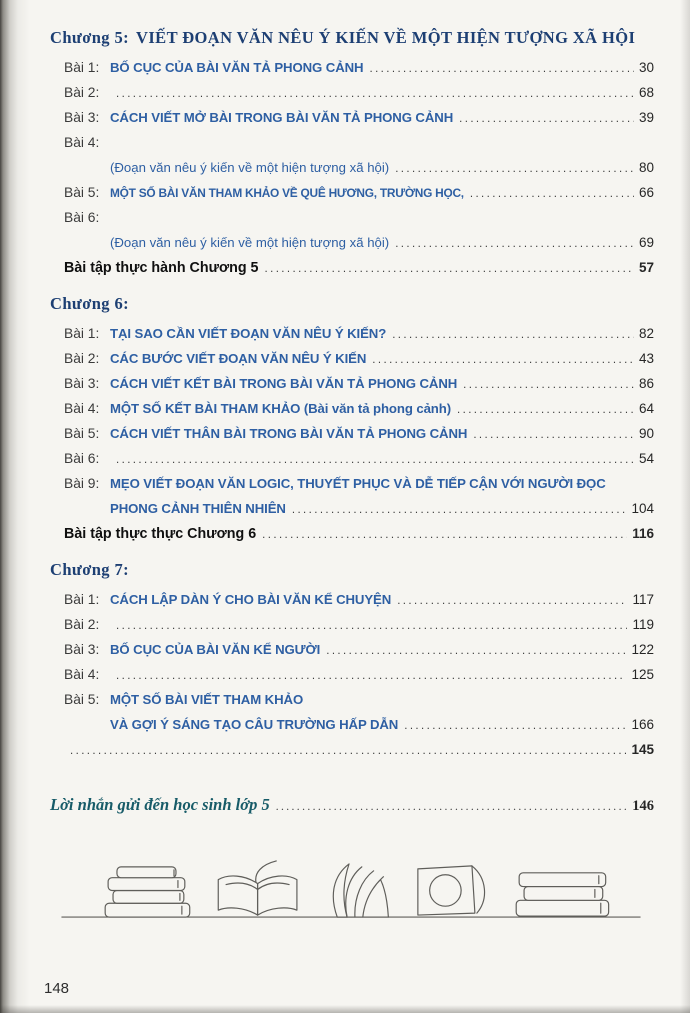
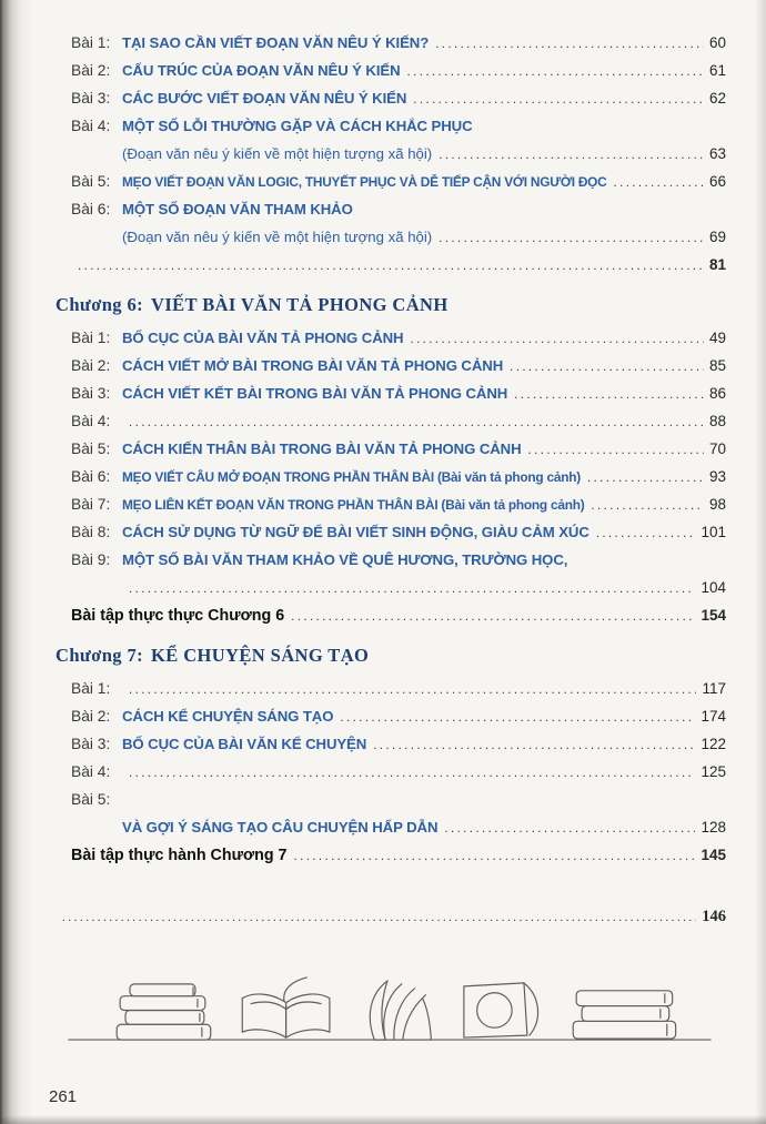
- Chương 5:
- VIẾT ĐOẠN VĂN NÊU Ý KIẾN VỀ MỘT HIỆN TƯỢNG XÃ HỘI
  Bài 1:
- BỐ CỤC CỦA BÀI VĂN TẢ PHONG CẢNH
+ TẠI SAO CẦN VIẾT ĐOẠN VĂN NÊU Ý KIẾN?
- 30
+ 60
  Bài 2:
+ CẤU TRÚC CỦA ĐOẠN VĂN NÊU Ý KIẾN
- 68
+ 61
  Bài 3:
- CÁCH VIẾT MỞ BÀI TRONG BÀI VĂN TẢ PHONG CẢNH
+ CÁC BƯỚC VIẾT ĐOẠN VĂN NÊU Ý KIẾN
- 39
+ 62
  Bài 4:
+ MỘT SỐ LỖI THƯỜNG GẶP VÀ CÁCH KHẮC PHỤC
  (Đoạn văn nêu ý kiến về một hiện tượng xã hội)
- 80
+ 63
  Bài 5:
- MỘT SỐ BÀI VĂN THAM KHẢO VỀ QUÊ HƯƠNG, TRƯỜNG HỌC,
+ MẸO VIẾT ĐOẠN VĂN LOGIC, THUYẾT PHỤC VÀ DỄ TIẾP CẬN VỚI NGƯỜI ĐỌC
  66
  Bài 6:
+ MỘT SỐ ĐOẠN VĂN THAM KHẢO
  (Đoạn văn nêu ý kiến về một hiện tượng xã hội)
  69
- Bài tập thực hành Chương 5
- 57
+ 81
  Chương 6:
+ VIẾT BÀI VĂN TẢ PHONG CẢNH
  Bài 1:
- TẠI SAO CẦN VIẾT ĐOẠN VĂN NÊU Ý KIẾN?
+ BỐ CỤC CỦA BÀI VĂN TẢ PHONG CẢNH
- 82
+ 49
  Bài 2:
- CÁC BƯỚC VIẾT ĐOẠN VĂN NÊU Ý KIẾN
+ CÁCH VIẾT MỞ BÀI TRONG BÀI VĂN TẢ PHONG CẢNH
- 43
+ 85
  Bài 3:
  CÁCH VIẾT KẾT BÀI TRONG BÀI VĂN TẢ PHONG CẢNH
  86
  Bài 4:
- MỘT SỐ KẾT BÀI THAM KHẢO (Bài văn tả phong cảnh)
- 64
+ 88
  Bài 5:
- CÁCH VIẾT THÂN BÀI TRONG BÀI VĂN TẢ PHONG CẢNH
+ CÁCH KIẾN THÂN BÀI TRONG BÀI VĂN TẢ PHONG CẢNH
- 90
+ 70
  Bài 6:
+ MẸO VIẾT CÂU MỞ ĐOẠN TRONG PHẦN THÂN BÀI (Bài văn tả phong cảnh)
- 54
+ 93
+ Bài 7:
+ MẸO LIÊN KẾT ĐOẠN VĂN TRONG PHẦN THÂN BÀI (Bài văn tả phong cảnh)
+ 98
+ Bài 8:
+ CÁCH SỬ DỤNG TỪ NGỮ ĐỂ BÀI VIẾT SINH ĐỘNG, GIÀU CẢM XÚC
+ 101
  Bài 9:
- MẸO VIẾT ĐOẠN VĂN LOGIC, THUYẾT PHỤC VÀ DỄ TIẾP CẬN VỚI NGƯỜI ĐỌC
+ MỘT SỐ BÀI VĂN THAM KHẢO VỀ QUÊ HƯƠNG, TRƯỜNG HỌC,
- PHONG CẢNH THIÊN NHIÊN
  104
  Bài tập thực thực Chương 6
- 116
+ 154
  Chương 7:
+ KỂ CHUYỆN SÁNG TẠO
  Bài 1:
- CÁCH LẬP DÀN Ý CHO BÀI VĂN KỂ CHUYỆN
  117
  Bài 2:
+ CÁCH KỂ CHUYỆN SÁNG TẠO
- 119
+ 174
  Bài 3:
- BỐ CỤC CỦA BÀI VĂN KỂ NGƯỜI
+ BỐ CỤC CỦA BÀI VĂN KỂ CHUYỆN
  122
  Bài 4:
  125
  Bài 5:
- MỘT SỐ BÀI VIẾT THAM KHẢO
- VÀ GỢI Ý SÁNG TẠO CÂU TRƯỜNG HẤP DẪN
+ VÀ GỢI Ý SÁNG TẠO CÂU CHUYỆN HẤP DẪN
- 166
+ 128
+ Bài tập thực hành Chương 7
  145
- Lời nhắn gửi đến học sinh lớp 5
  146
- 148
+ 261
